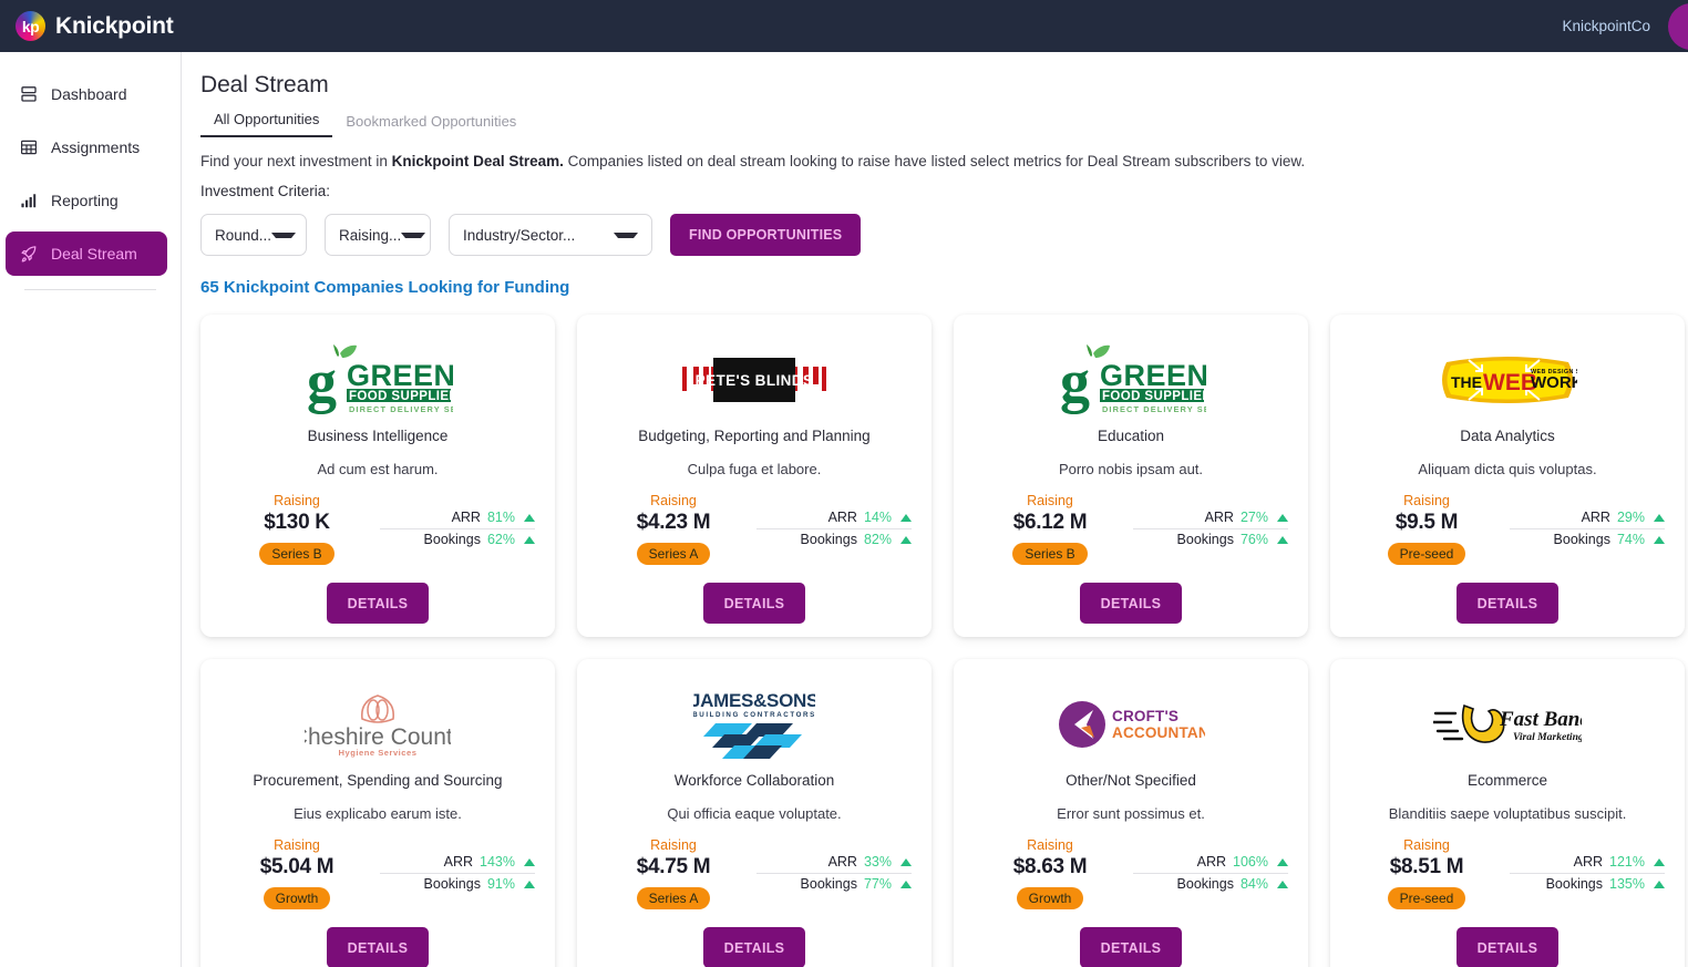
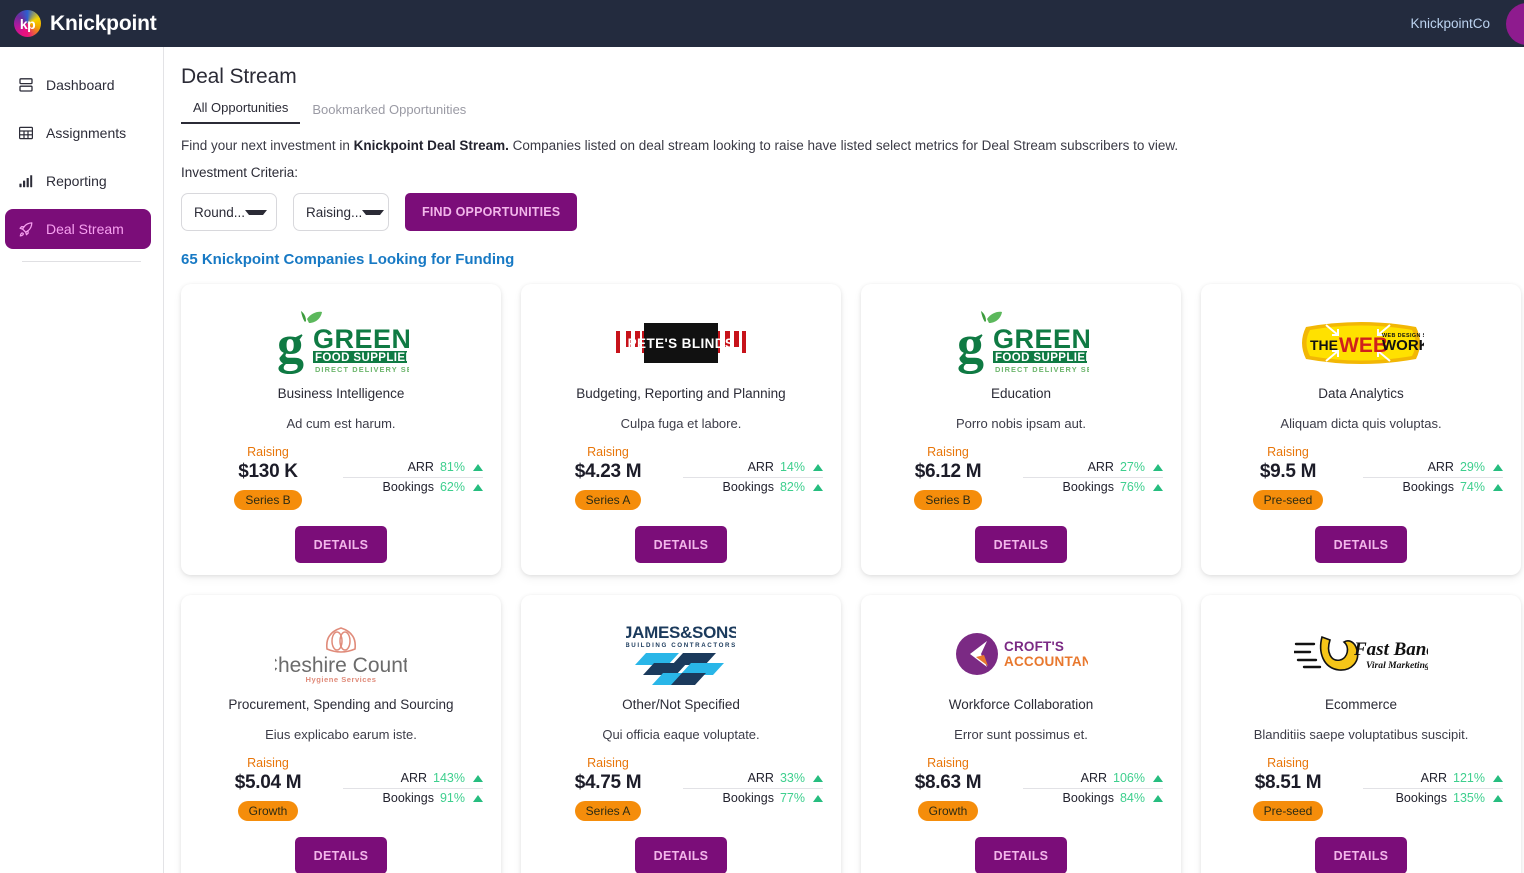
  kp
  Knickpoint
  KnickpointCo
  Dashboard
  Assignments
  Reporting
  Deal Stream
  Deal Stream
  All Opportunities
  Bookmarked Opportunities
  Find your next investment in Knickpoint Deal Stream. Companies listed on deal stream looking to raise have listed select metrics for Deal Stream subscribers to view.
  Investment Criteria:
  Round...
  Raising...
- Industry/Sector...
  FIND OPPORTUNITIES
  65 Knickpoint Companies Looking for Funding
  g
  GREEN
  FOOD SUPPLIE
  DIRECT DELIVERY S
  Business Intelligence
  Ad cum est harum.
  Raising
  $130 K
  Series B
  ARR
  81%
  Bookings
  62%
  DETAILS
  PETE'S BLINDS
  Budgeting, Reporting and Planning
  Culpa fuga et labore.
  Raising
  $4.23 M
  Series A
  ARR
  14%
  Bookings
  82%
  DETAILS
  g
  GREEN
  FOOD SUPPLIE
  DIRECT DELIVERY S
  Education
  Porro nobis ipsam aut.
  Raising
  $6.12 M
  Series B
  ARR
  27%
  Bookings
  76%
  DETAILS
  THE
  WEB
  Data Analytics
  Aliquam dicta quis voluptas.
  Raising
  $9.5 M
  Pre-seed
  ARR
  29%
  Bookings
  74%
  DETAILS
  heshire Count
  Hygiene Services
  Procurement, Spending and Sourcing
  Eius explicabo earum iste.
  Raising
  $5.04 M
  Growth
  ARR
  143%
  Bookings
  91%
  DETAILS
  JAMES&SONS
- Workforce Collaboration
+ Other/Not Specified
  Qui officia eaque voluptate.
  Raising
  $4.75 M
  Series A
  ARR
  33%
  Bookings
  77%
  DETAILS
  CROFT'S
  ACCOUNTAN
- Other/Not Specified
+ Workforce Collaboration
  Error sunt possimus et.
  Raising
  $8.63 M
  Growth
  ARR
  106%
  Bookings
  84%
  DETAILS
  Fast Ban
  Viral Marketing
  Ecommerce
  Blanditiis saepe voluptatibus suscipit.
  Raising
  $8.51 M
  Pre-seed
  ARR
  121%
  Bookings
  135%
  DETAILS
